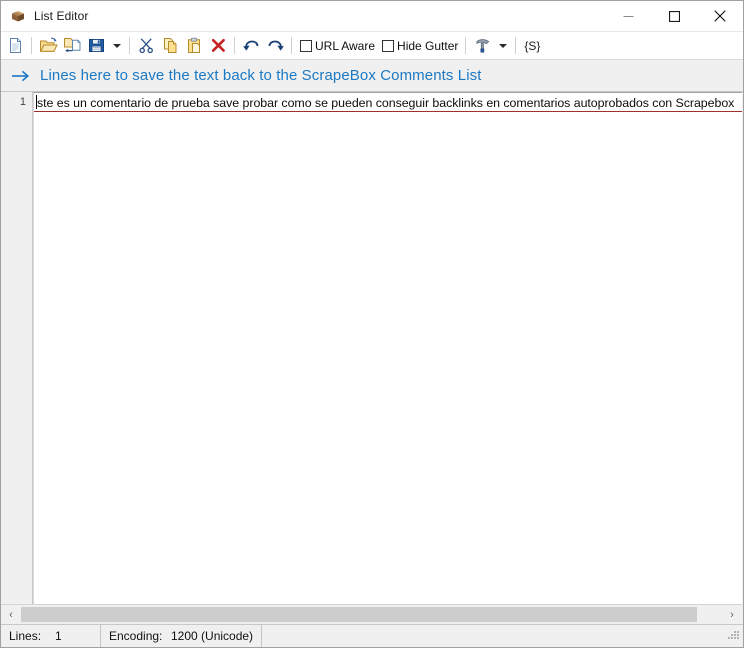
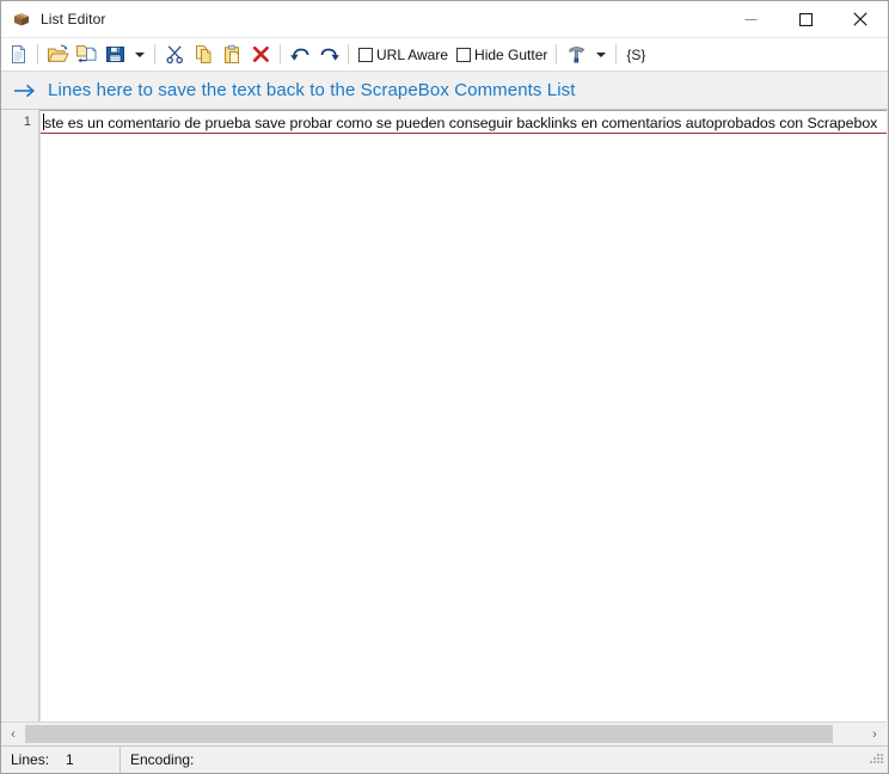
  List Editor
  URL Aware
  Hide Gutter
  {S}
  Lines here to save the text back to the ScrapeBox Comments List
  1
  ste es un comentario de prueba save probar como se pueden conseguir backlinks en comentarios autoprobados con Scrapebox
  ‹
  ›
  Lines:
  1
  Encoding:
- 1200 (Unicode)
